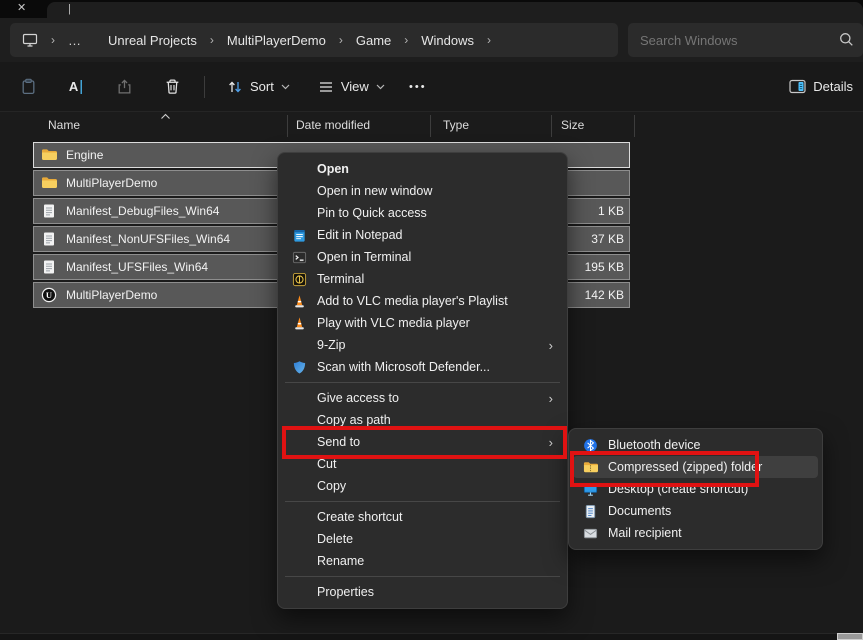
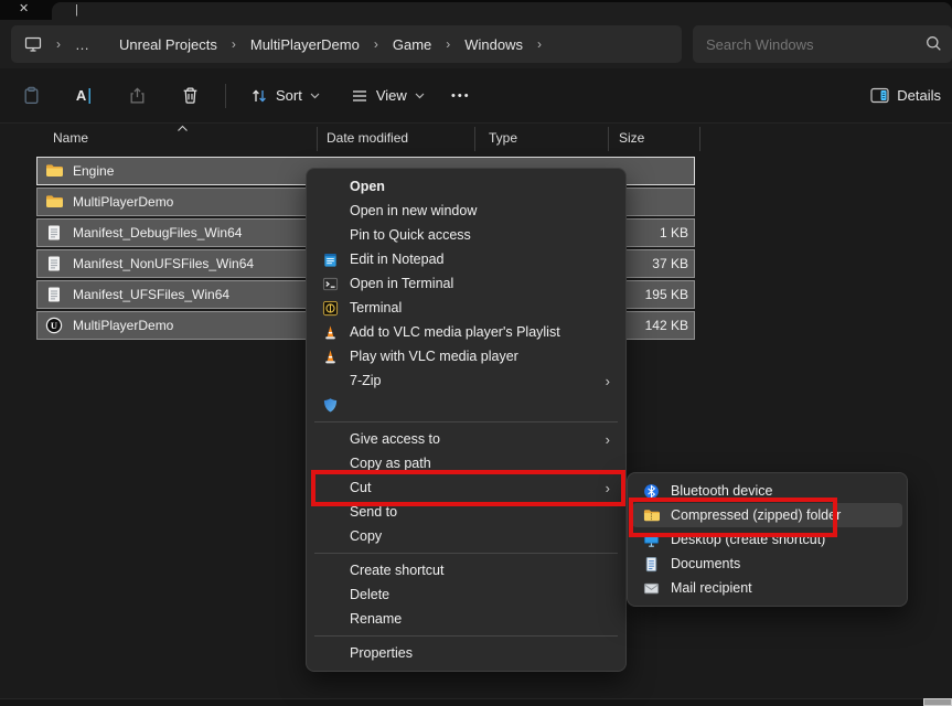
  ✕
  |
  ›
  …
  Unreal Projects
  ›
  MultiPlayerDemo
  ›
  Game
  ›
  Windows
  ›
  Search Windows
  A
  |
  Sort
  View
  •••
  Details
  Name
  Date modified
  Type
  Size
  Engine
  MultiPlayerDemo
  Manifest_DebugFiles_Win64
  1 KB
  Manifest_NonUFSFiles_Win64
  37 KB
  Manifest_UFSFiles_Win64
  195 KB
  U
  MultiPlayerDemo
  142 KB
  Open
  Open in new window
  Pin to Quick access
  Edit in Notepad
  Open in Terminal
  Terminal
  Add to VLC media player's Playlist
  Play with VLC media player
- 9-Zip
+ 7-Zip
  ›
- Scan with Microsoft Defender...
  Give access to
  ›
  Copy as path
- Send to
+ Cut
  ›
- Cut
+ Send to
  Copy
  Create shortcut
  Delete
  Rename
  Properties
  Bluetooth device
  Compressed (zipped) folder
  Desktop (create shortcut)
  Documents
  Mail recipient
